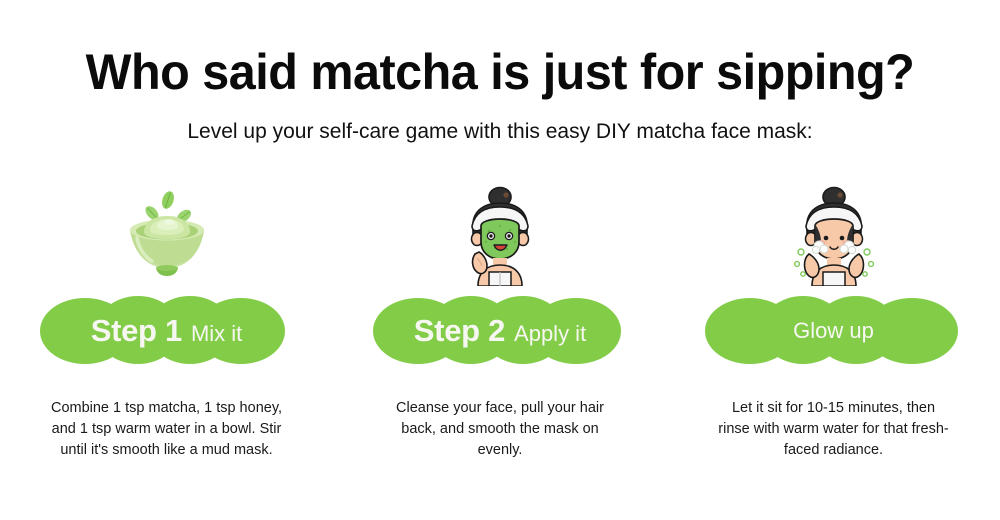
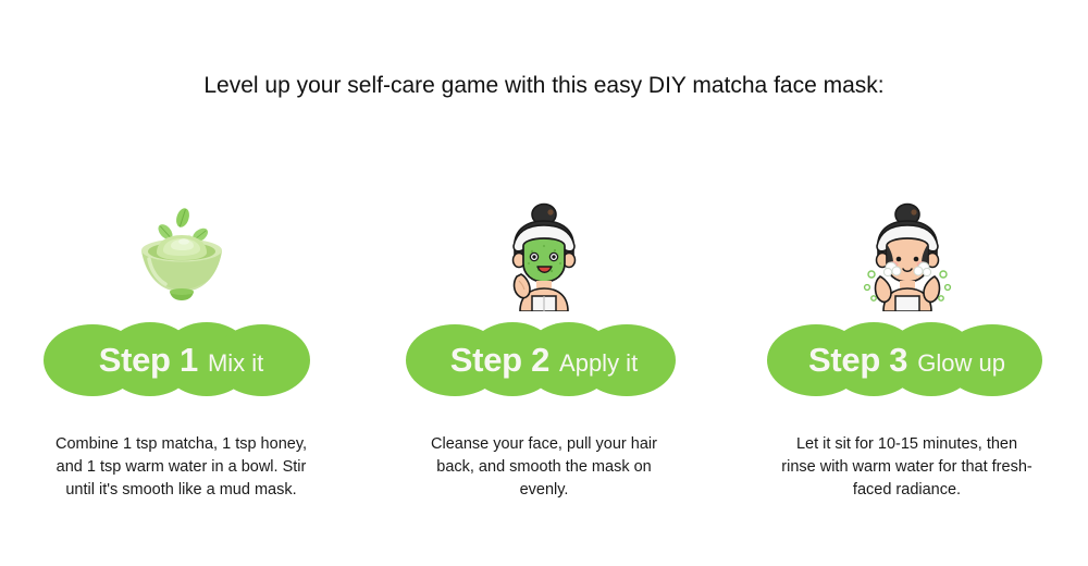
- Who said matcha is just for sipping?
  Level up your self-care game with this easy DIY matcha face mask:
  Step 1
  Mix it
  Combine 1 tsp matcha, 1 tsp honey, and 1 tsp warm water in a bowl. Stir until it's smooth like a mud mask.
  Step 2
  Apply it
  Cleanse your face, pull your hair back, and smooth the mask on evenly.
+ Step 3
  Glow up
  Let it sit for 10-15 minutes, then rinse with warm water for that fresh-faced radiance.
